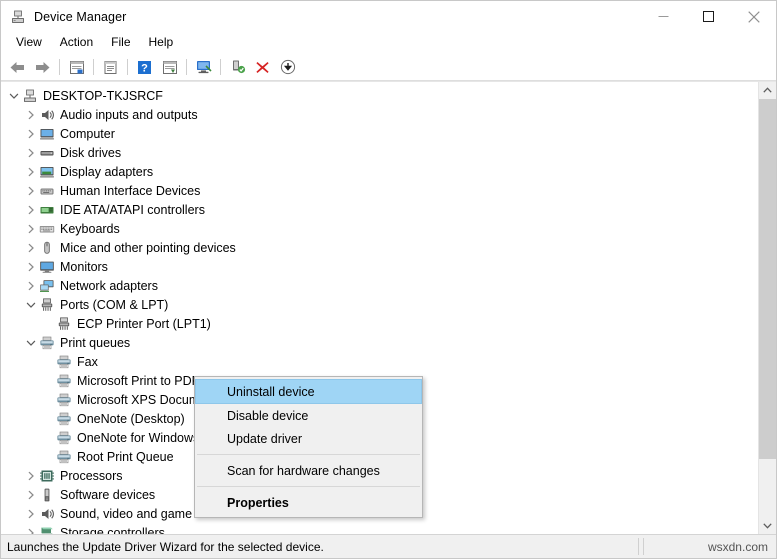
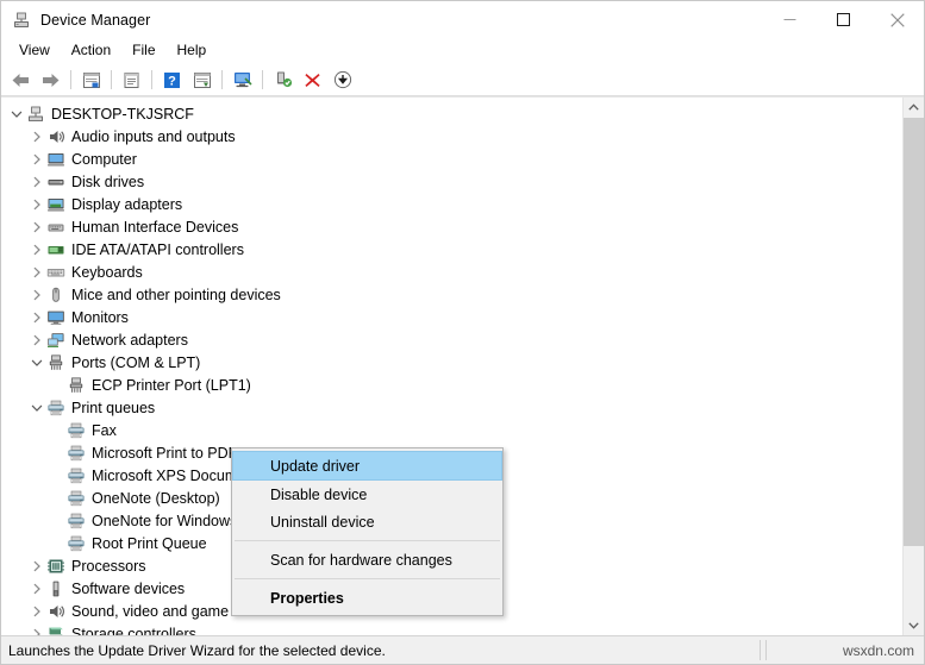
  Device Manager
  View
  Action
  File
  Help
  ?
  DESKTOP-TKJSRCF
  Audio inputs and outputs
  Computer
  Disk drives
  Display adapters
  Human Interface Devices
  IDE ATA/ATAPI controllers
  Keyboards
  Mice and other pointing devices
  Monitors
  Network adapters
  Ports (COM & LPT)
  ECP Printer Port (LPT1)
  Print queues
  Fax
  Microsoft Print to PD
  OneNote (Desktop)
  OneNote for Window
  Root Print Queue
  Processors
  Software devices
  Storage controllers
- Uninstall device
+ Update driver
  Disable device
- Update driver
+ Uninstall device
  Scan for hardware changes
  Properties
  Launches the Update Driver Wizard for the selected device.
  wsxdn.com
